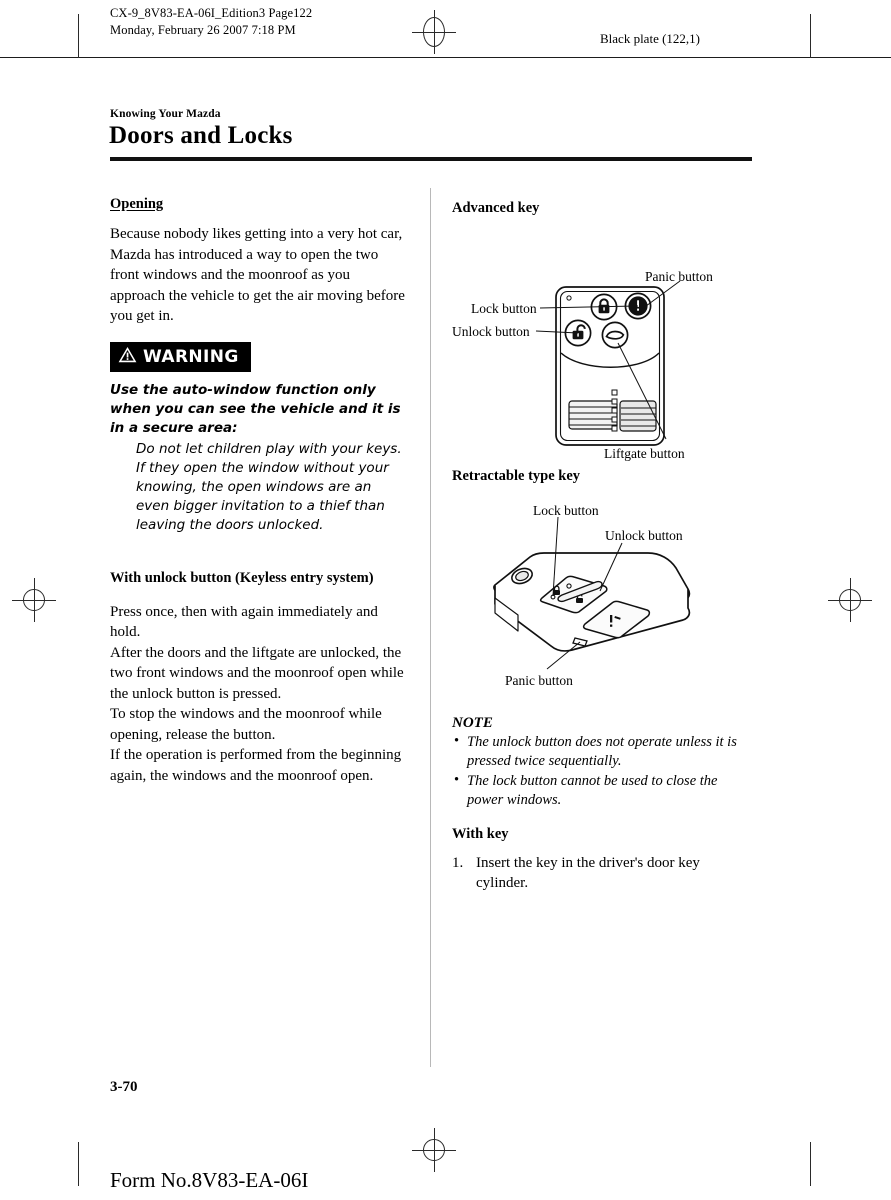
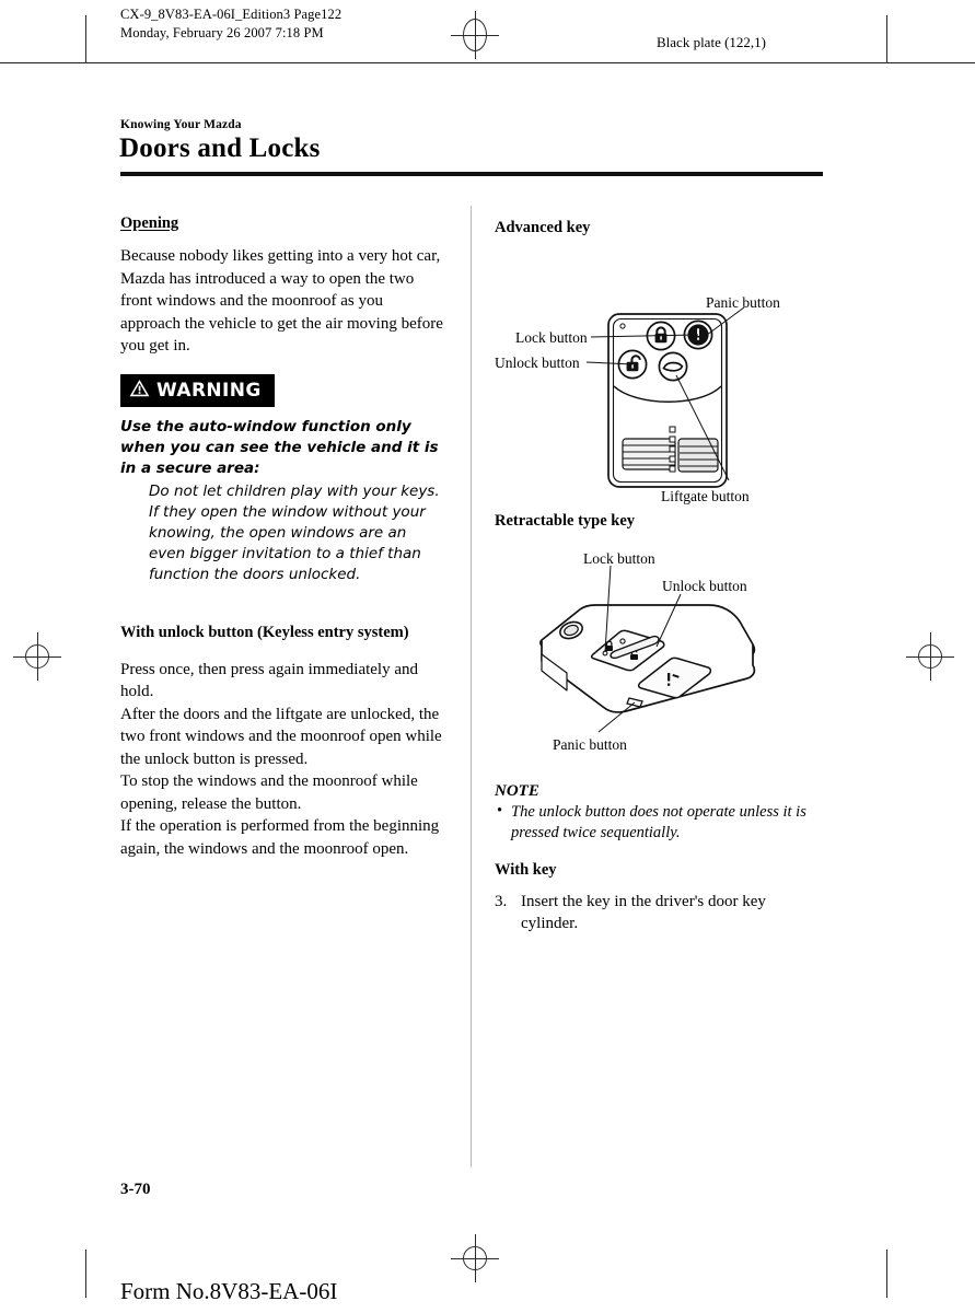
  CX-9_8V83-EA-06I_Edition3 Page122
  Monday, February 26 2007 7:18 PM
  Black plate (122,1)
  Knowing Your Mazda
  Doors and Locks
  Opening
  Because nobody likes getting into a very hot car, Mazda has introduced a way to open the two front windows and the moonroof as you approach the vehicle to get the air moving before you get in.
  WARNING
  Use the auto-window function only when you can see the vehicle and it is in a secure area:
- Do not let children play with your keys. If they open the window without your knowing, the open windows are an even bigger invitation to a thief than leaving the doors unlocked.
+ Do not let children play with your keys. If they open the window without your knowing, the open windows are an even bigger invitation to a thief than function the doors unlocked.
  With unlock button (Keyless entry system)
- Press once, then with again immediately and hold.
+ Press once, then press again immediately and hold.
  After the doors and the liftgate are unlocked, the two front windows and the moonroof open while the unlock button is pressed.
  To stop the windows and the moonroof while opening, release the button.
  If the operation is performed from the beginning again, the windows and the moonroof open.
  Advanced key
  Panic button
  Lock button
  Unlock button
  Liftgate button
  Retractable type key
  Lock button
  Unlock button
  Panic button
  NOTE
  The unlock button does not operate unless it is pressed twice sequentially.
- The lock button cannot be used to close the power windows.
  With key
- 1.
+ 3.
  Insert the key in the driver's door key cylinder.
  3-70
  Form No.8V83-EA-06I
